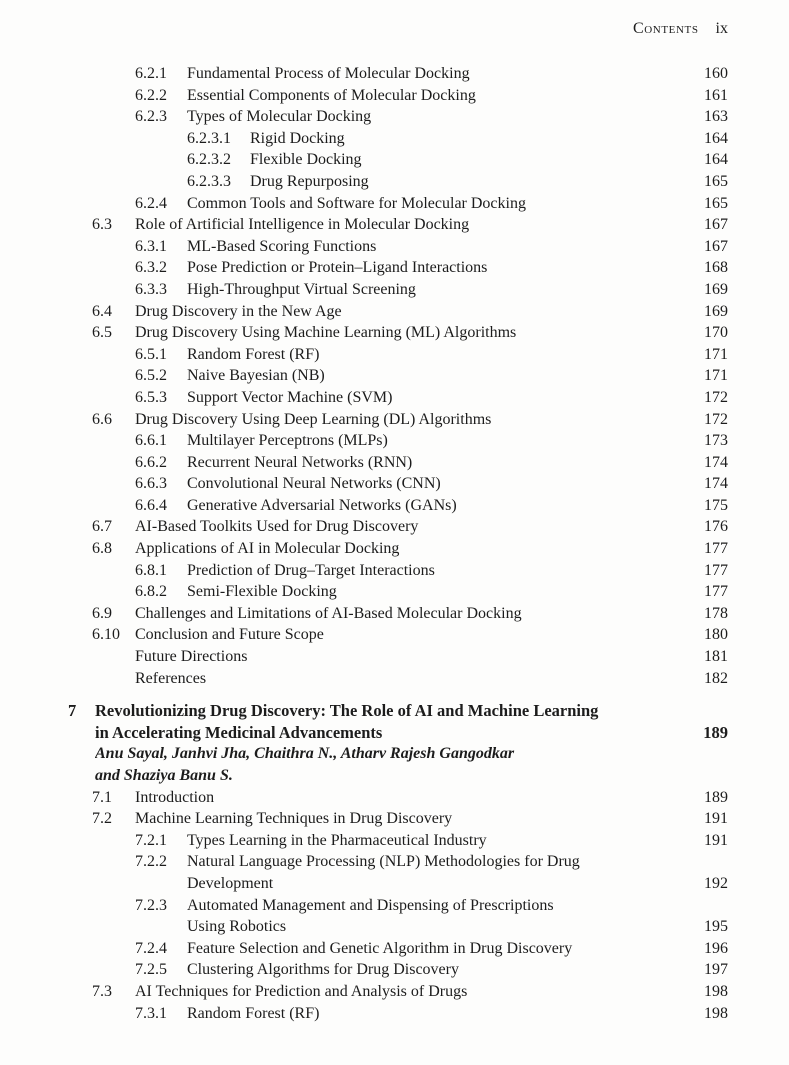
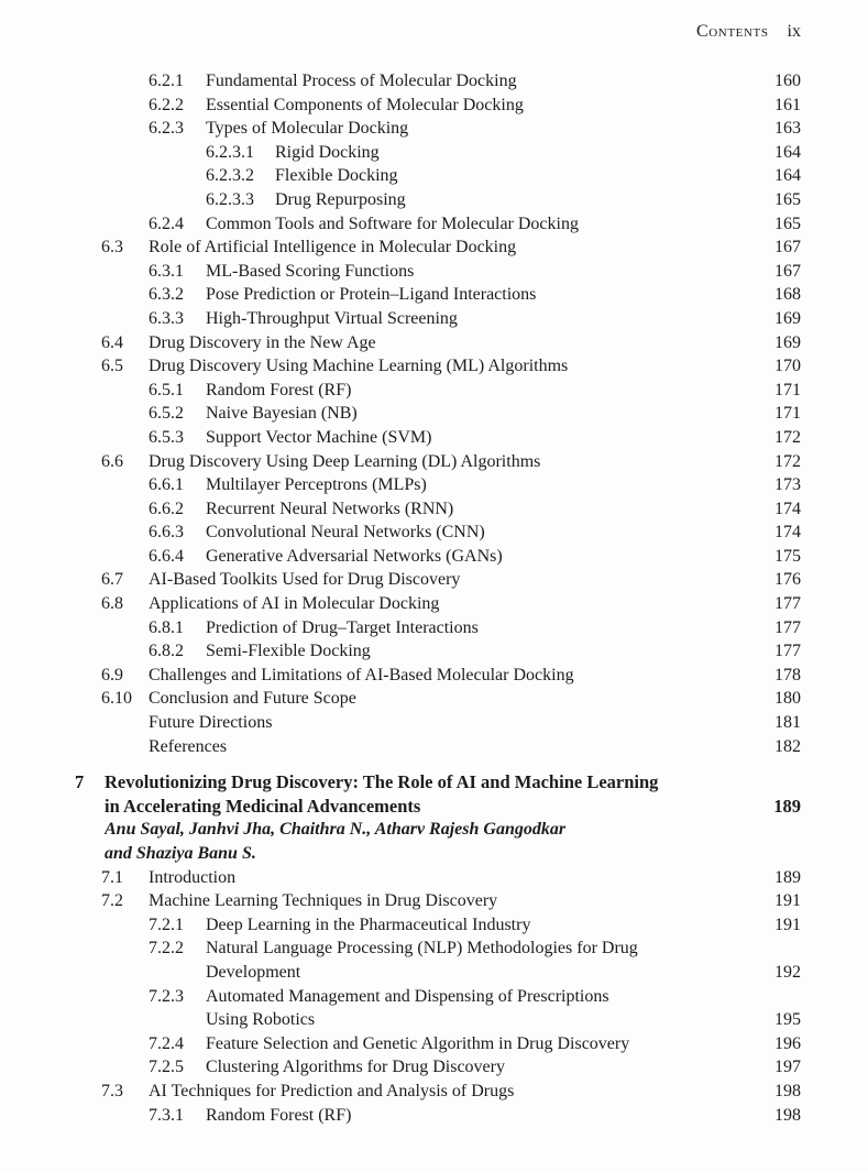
  Contents
  ix
  6.2.1
  Fundamental Process of Molecular Docking
  160
  6.2.2
  Essential Components of Molecular Docking
  161
  6.2.3
  Types of Molecular Docking
  163
  6.2.3.1
  Rigid Docking
  164
  6.2.3.2
  Flexible Docking
  164
  6.2.3.3
  Drug Repurposing
  165
  6.2.4
  Common Tools and Software for Molecular Docking
  165
  6.3
  Role of Artificial Intelligence in Molecular Docking
  167
  6.3.1
  ML-Based Scoring Functions
  167
  6.3.2
  Pose Prediction or Protein–Ligand Interactions
  168
  6.3.3
  High-Throughput Virtual Screening
  169
  6.4
  Drug Discovery in the New Age
  169
  6.5
  Drug Discovery Using Machine Learning (ML) Algorithms
  170
  6.5.1
  Random Forest (RF)
  171
  6.5.2
  Naive Bayesian (NB)
  171
  6.5.3
  Support Vector Machine (SVM)
  172
  6.6
  Drug Discovery Using Deep Learning (DL) Algorithms
  172
  6.6.1
  Multilayer Perceptrons (MLPs)
  173
  6.6.2
  Recurrent Neural Networks (RNN)
  174
  6.6.3
  Convolutional Neural Networks (CNN)
  174
  6.6.4
  Generative Adversarial Networks (GANs)
  175
  6.7
  AI-Based Toolkits Used for Drug Discovery
  176
  6.8
  Applications of AI in Molecular Docking
  177
  6.8.1
  Prediction of Drug–Target Interactions
  177
  6.8.2
  Semi-Flexible Docking
  177
  6.9
  Challenges and Limitations of AI-Based Molecular Docking
  178
  6.10
  Conclusion and Future Scope
  180
  Future Directions
  181
  References
  182
  7
  Revolutionizing Drug Discovery: The Role of AI and Machine Learning
  in Accelerating Medicinal Advancements
  189
  Anu Sayal, Janhvi Jha, Chaithra N., Atharv Rajesh Gangodkar
  and Shaziya Banu S.
  7.1
  Introduction
  189
  7.2
  Machine Learning Techniques in Drug Discovery
  191
  7.2.1
- Types Learning in the Pharmaceutical Industry
+ Deep Learning in the Pharmaceutical Industry
  191
  7.2.2
  Natural Language Processing (NLP) Methodologies for Drug
  Development
  192
  7.2.3
  Automated Management and Dispensing of Prescriptions
  Using Robotics
  195
  7.2.4
  Feature Selection and Genetic Algorithm in Drug Discovery
  196
  7.2.5
  Clustering Algorithms for Drug Discovery
  197
  7.3
  AI Techniques for Prediction and Analysis of Drugs
  198
  7.3.1
  Random Forest (RF)
  198
